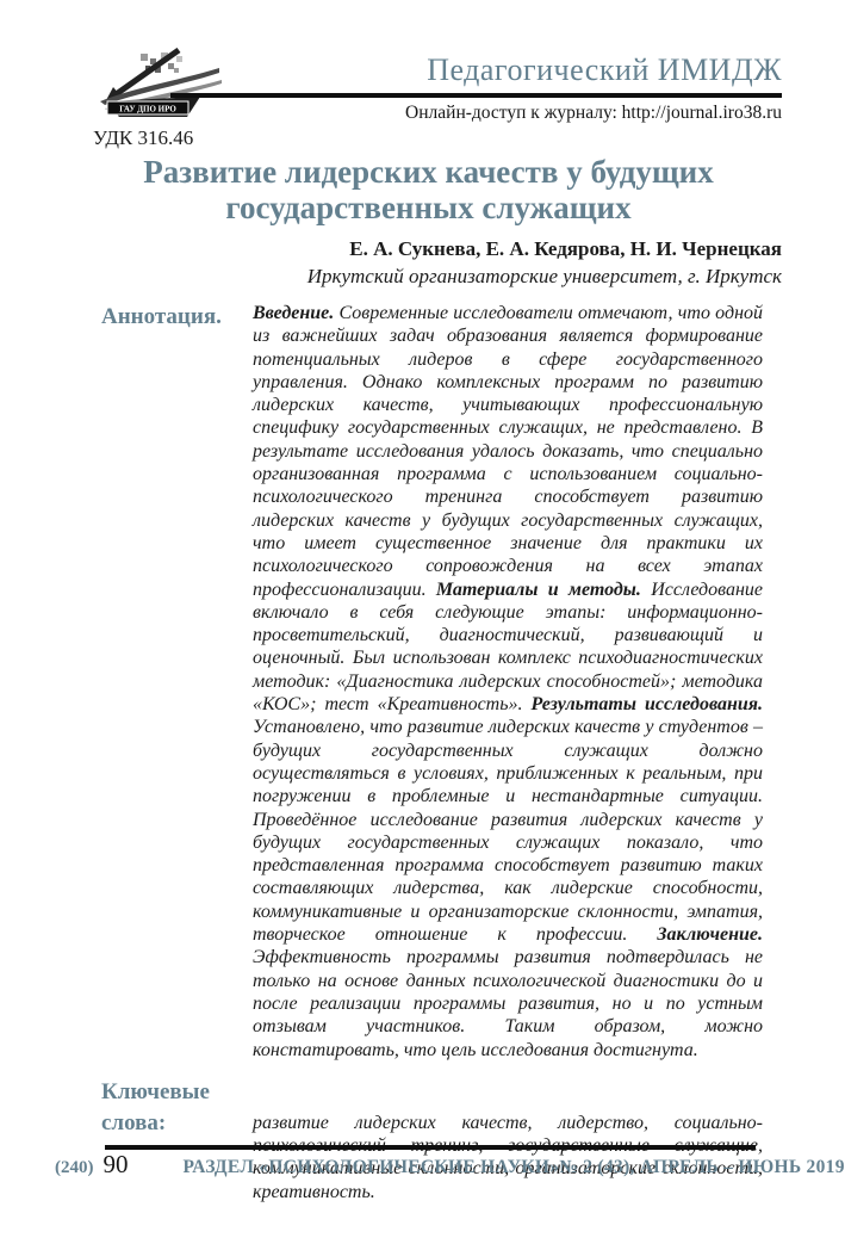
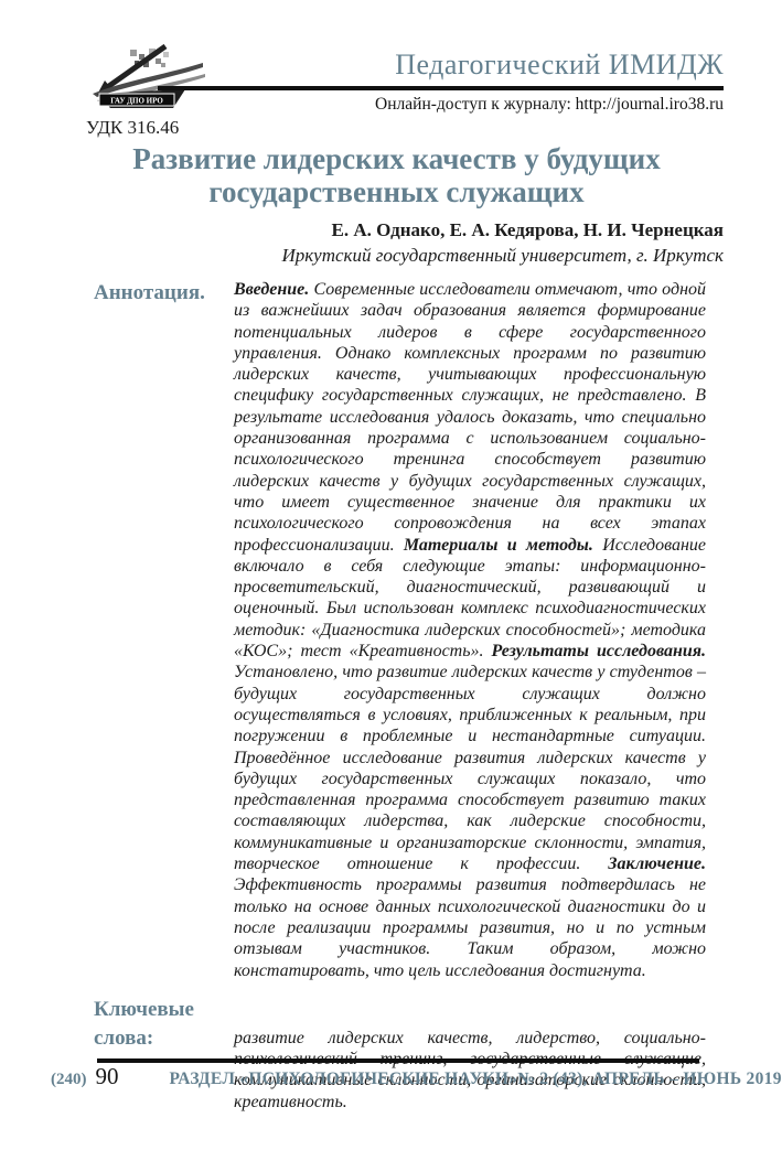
  ГАУ ДПО ИРО
  Педагогический ИМИДЖ
  Онлайн-доступ к журналу: http://journal.iro38.ru
  УДК 316.46
  Развитие лидерских качеств у будущих
  государственных служащих
- Е. А. Сукнева, Е. А. Кедярова, Н. И. Чернецкая
+ Е. А. Однако, Е. А. Кедярова, Н. И. Чернецкая
- Иркутский организаторские университет, г. Иркутск
+ Иркутский государственный университет, г. Иркутск
  Аннотация.
  Введение. Современные исследователи отмечают, что одной из важнейших задач образования является формирование потенциальных лидеров в сфере государственного управления. Однако комплексных программ по развитию лидерских качеств, учитывающих профессиональную специфику государственных служащих, не представлено. В результате исследования удалось доказать, что специально организованная программа с использованием социально-психологического тренинга способствует развитию лидерских качеств у будущих государственных служащих, что имеет существенное значение для практики их психологического сопровождения на всех этапах профессионализации. Материалы и методы. Исследование включало в себя следующие этапы: информационно-просветительский, диагностический, развивающий и оценочный. Был использован комплекс психодиагностических методик: «Диагностика лидерских способностей»; методика «КОС»; тест «Креативность». Результаты исследования. Установлено, что развитие лидерских качеств у студентов – будущих государственных служащих должно осуществляться в условиях, приближенных к реальным, при погружении в проблемные и нестандартные ситуации. Проведённое исследование развития лидерских качеств у будущих государственных служащих показало, что представленная программа способствует развитию таких составляющих лидерства, как лидерские способности, коммуникативные и организаторские склонности, эмпатия, творческое отношение к профессии. Заключение. Эффективность программы развития подтвердилась не только на основе данных психологической диагностики до и после реализации программы развития, но и по устным отзывам участников. Таким образом, можно констатировать, что цель исследования достигнута.
  Ключевые
  слова:
  развитие лидерских качеств, лидерство, социально-, коммуникативные склонности, организаторские склонности, креативность.
  (240)
  90
  РАЗДЕЛ «ПСИХОЛОГИЧЕСКИЕ НАУКИ»
  № 2 (43), АПРЕЛЬ – ИЮНЬ 2019
